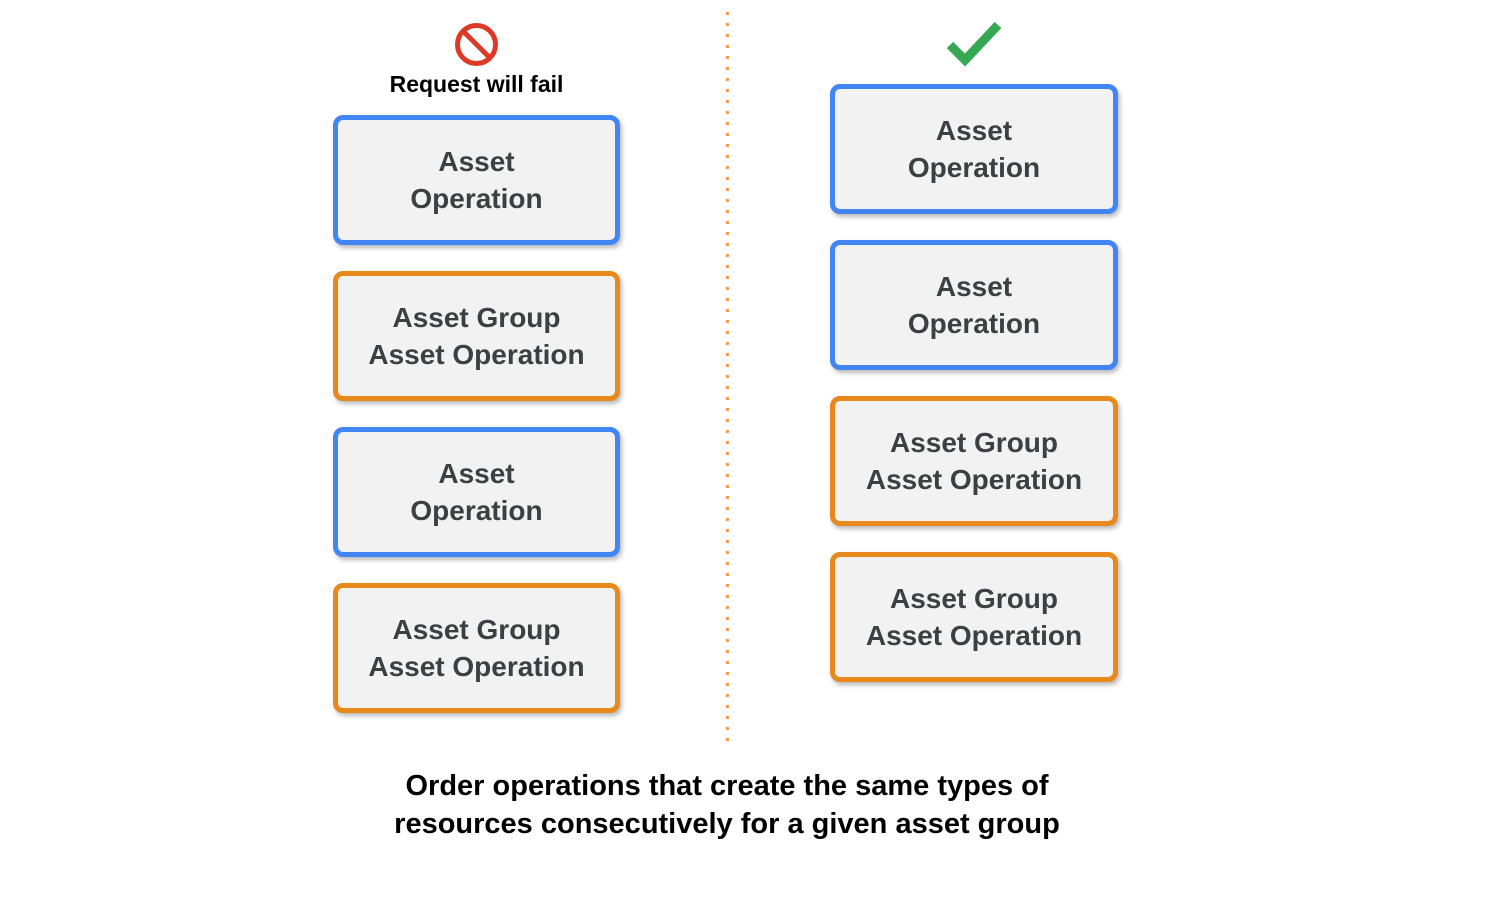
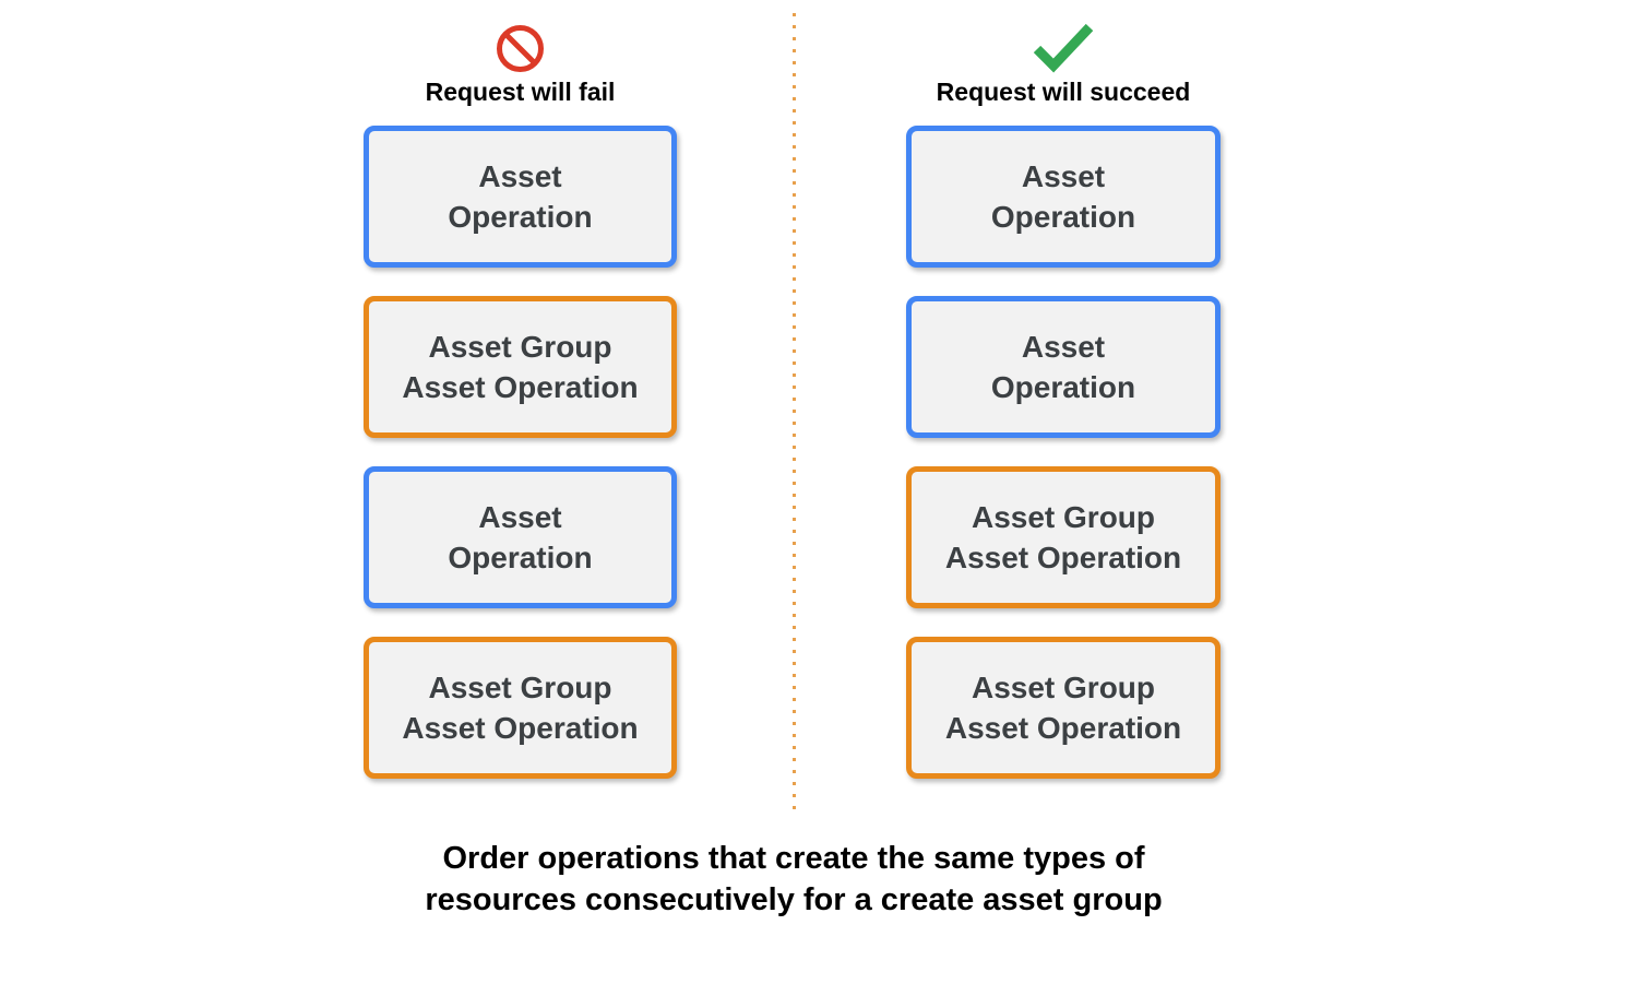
  Request will fail
  Asset
  Operation
  Asset Group
  Asset Operation
  Asset
  Operation
  Asset Group
  Asset Operation
+ Request will succeed
  Asset
  Operation
  Asset
  Operation
  Asset Group
  Asset Operation
  Asset Group
  Asset Operation
  Order operations that create the same types of
- resources consecutively for a given asset group
+ resources consecutively for a create asset group
